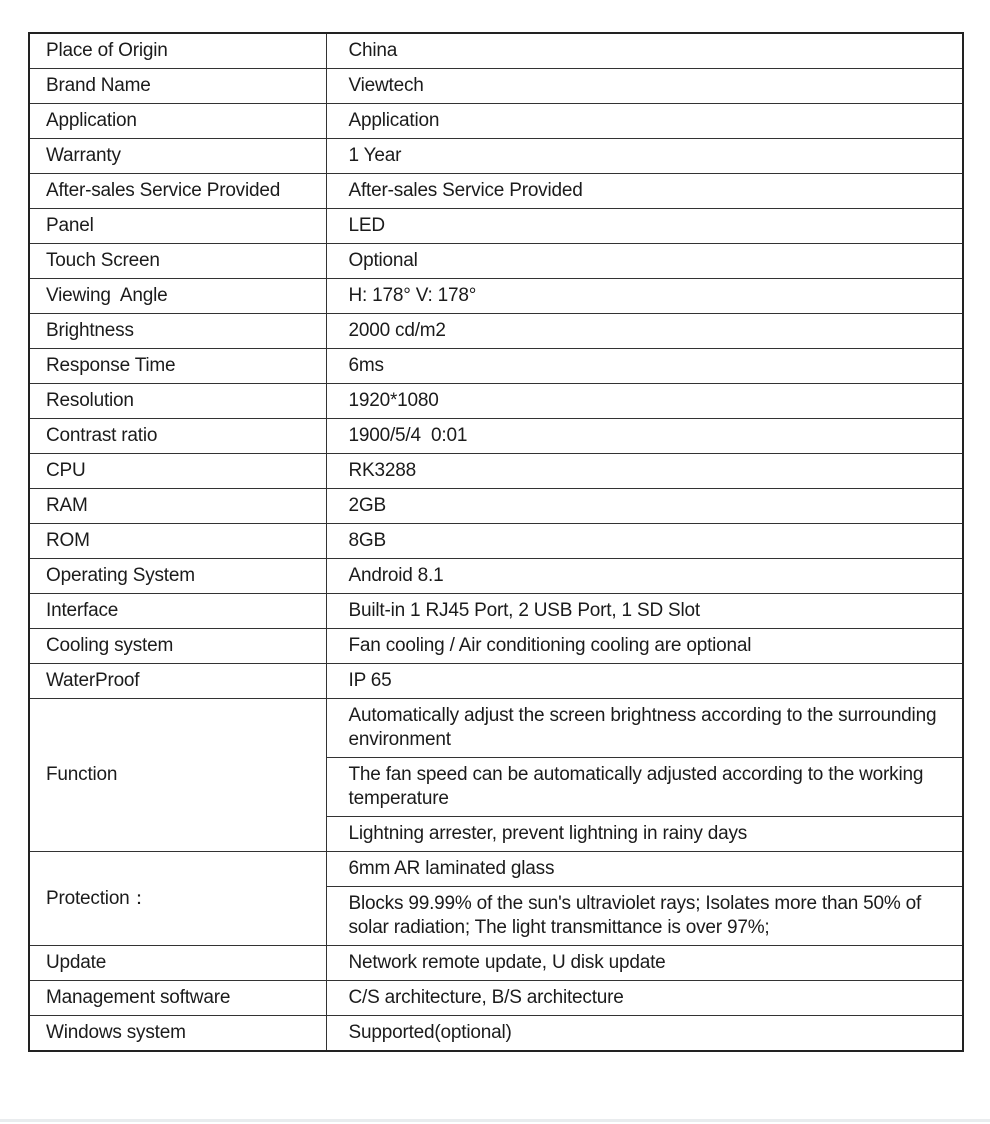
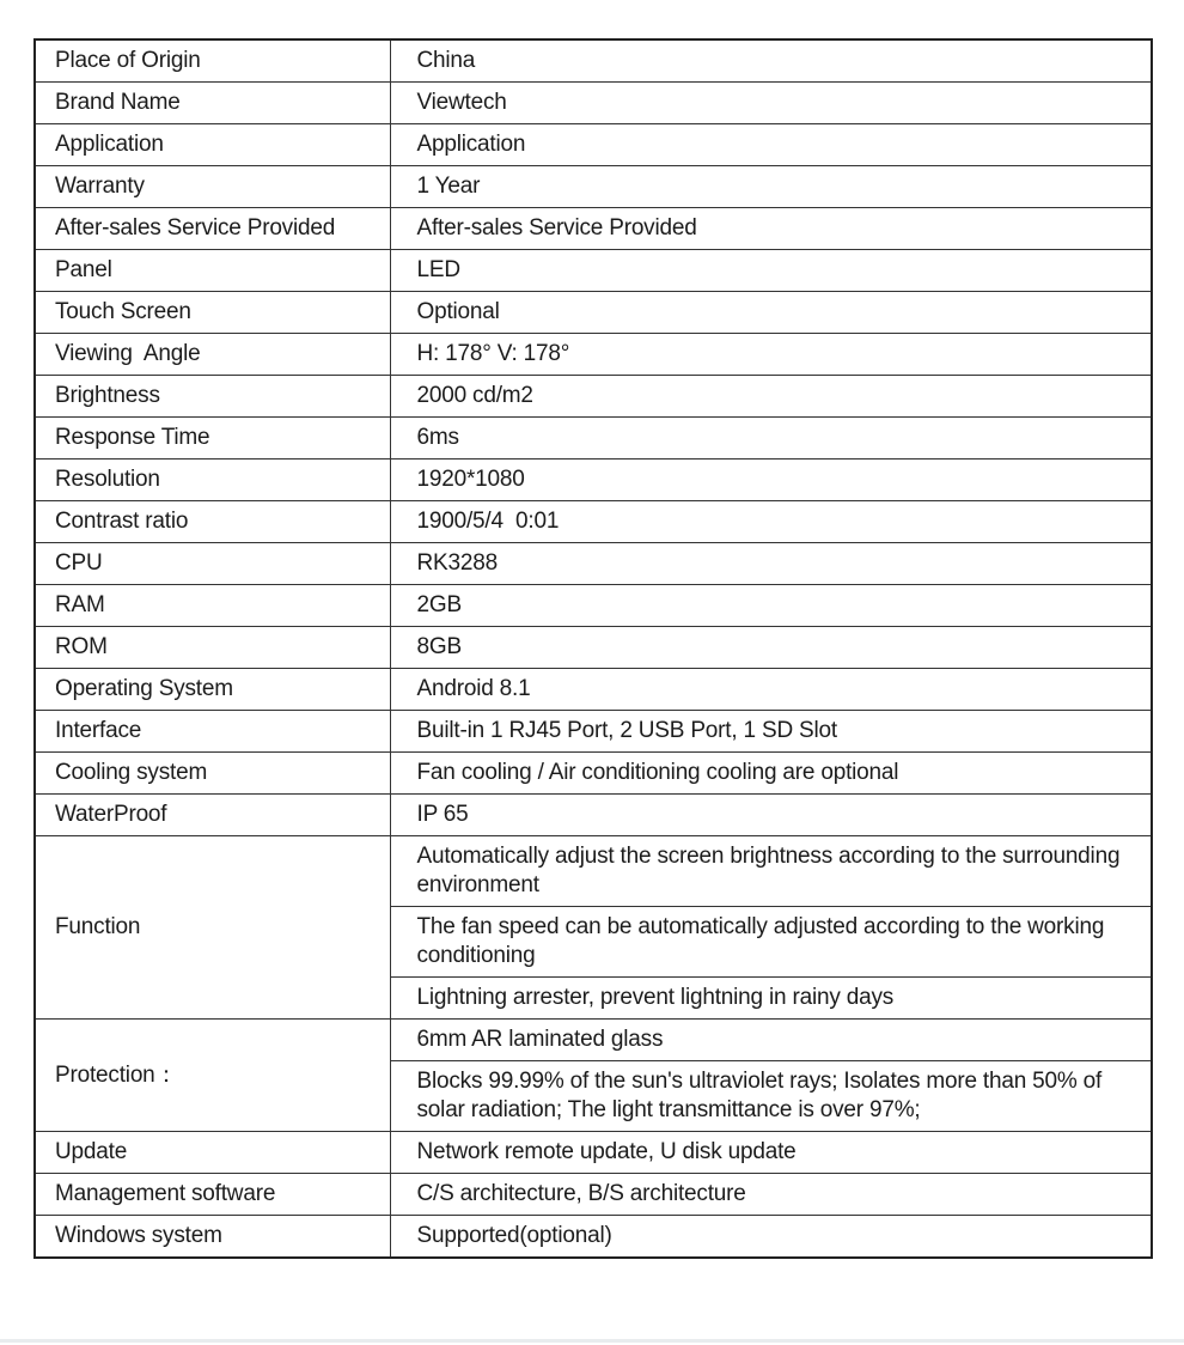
  Place of Origin	China
  Brand Name	Viewtech
  Application	Application
  Warranty	1 Year
  After-sales Service Provided	After-sales Service Provided
  Panel	LED
  Touch Screen	Optional
  Viewing Angle	H: 178° V: 178°
  Brightness	2000 cd/m2
  Response Time	6ms
  Resolution	1920*1080
  Contrast ratio	1900/5/4 0:01
  CPU	RK3288
  RAM	2GB
  ROM	8GB
  Operating System	Android 8.1
  Interface	Built-in 1 RJ45 Port, 2 USB Port, 1 SD Slot
  Cooling system	Fan cooling / Air conditioning cooling are optional
  WaterProof	IP 65
  Function	Automatically adjust the screen brightness according to the surrounding environment
- The fan speed can be automatically adjusted according to the working temperature
+ The fan speed can be automatically adjusted according to the working conditioning
  Lightning arrester, prevent lightning in rainy days
  Protection：	6mm AR laminated glass
  Blocks 99.99% of the sun's ultraviolet rays; Isolates more than 50% of solar radiation; The light transmittance is over 97%;
  Update	Network remote update, U disk update
  Management software	C/S architecture, B/S architecture
  Windows system	Supported(optional)
